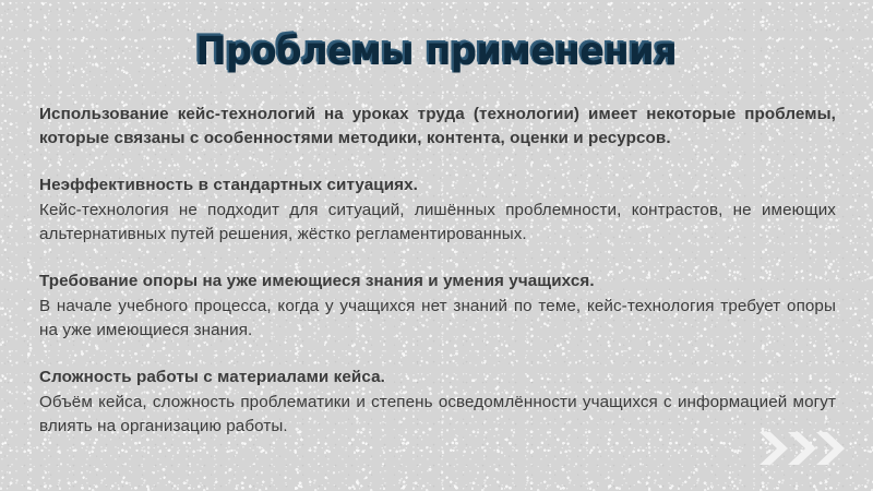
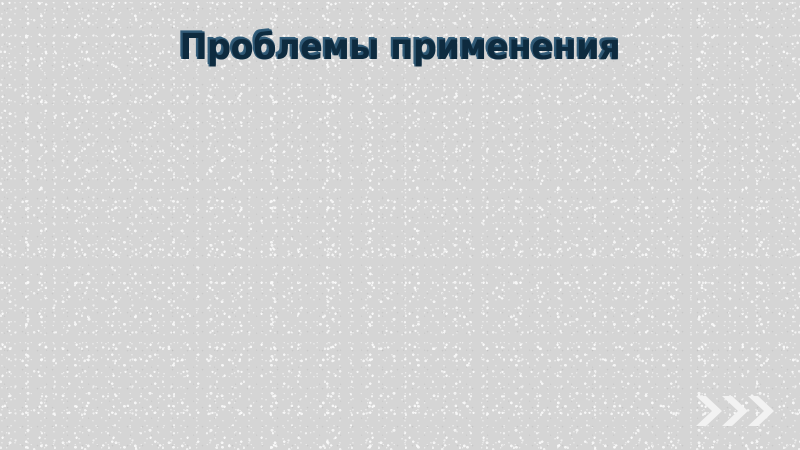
  Проблемы применения
- Использование кейс-технологий на уроках труда (технологии) имеет некоторые проблемы, которые связаны с особенностями методики, контента, оценки и ресурсов.
- Неэффективность в стандартных ситуациях.
- Кейс-технология не подходит для ситуаций, лишённых проблемности, контрастов, не имеющих альтернативных путей решения, жёстко регламентированных.
- Требование опоры на уже имеющиеся знания и умения учащихся.
- В начале учебного процесса, когда у учащихся нет знаний по теме, кейс-технология требует опоры на уже имеющиеся знания.
- Сложность работы с материалами кейса.
- Объём кейса, сложность проблематики и степень осведомлённости учащихся с информацией могут влиять на организацию работы.
